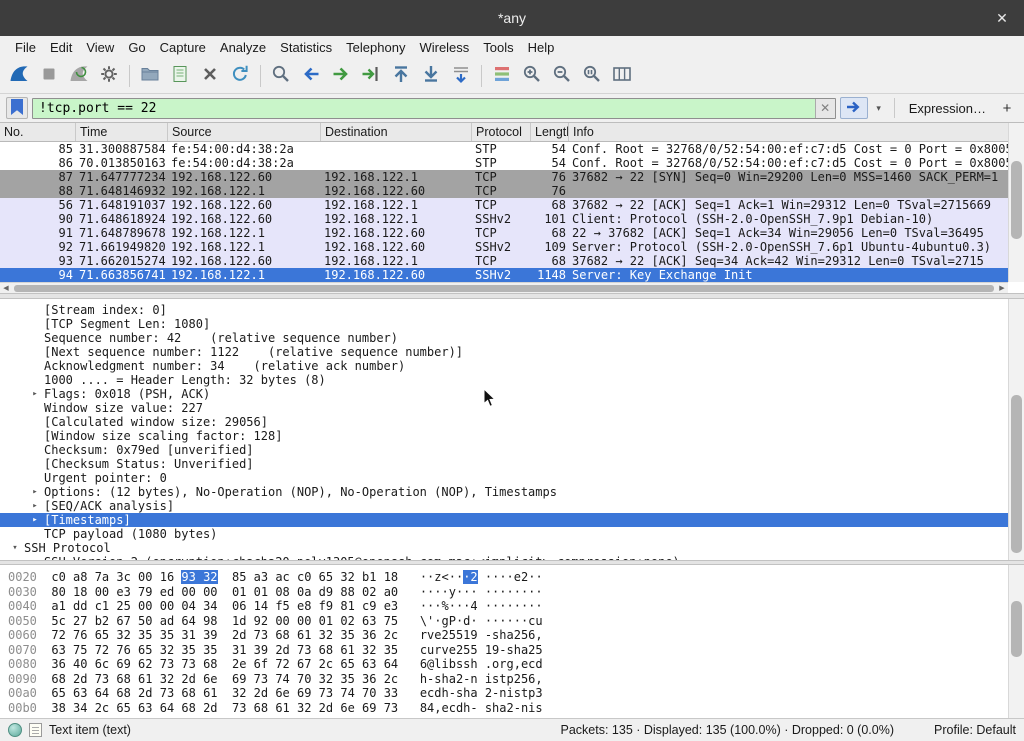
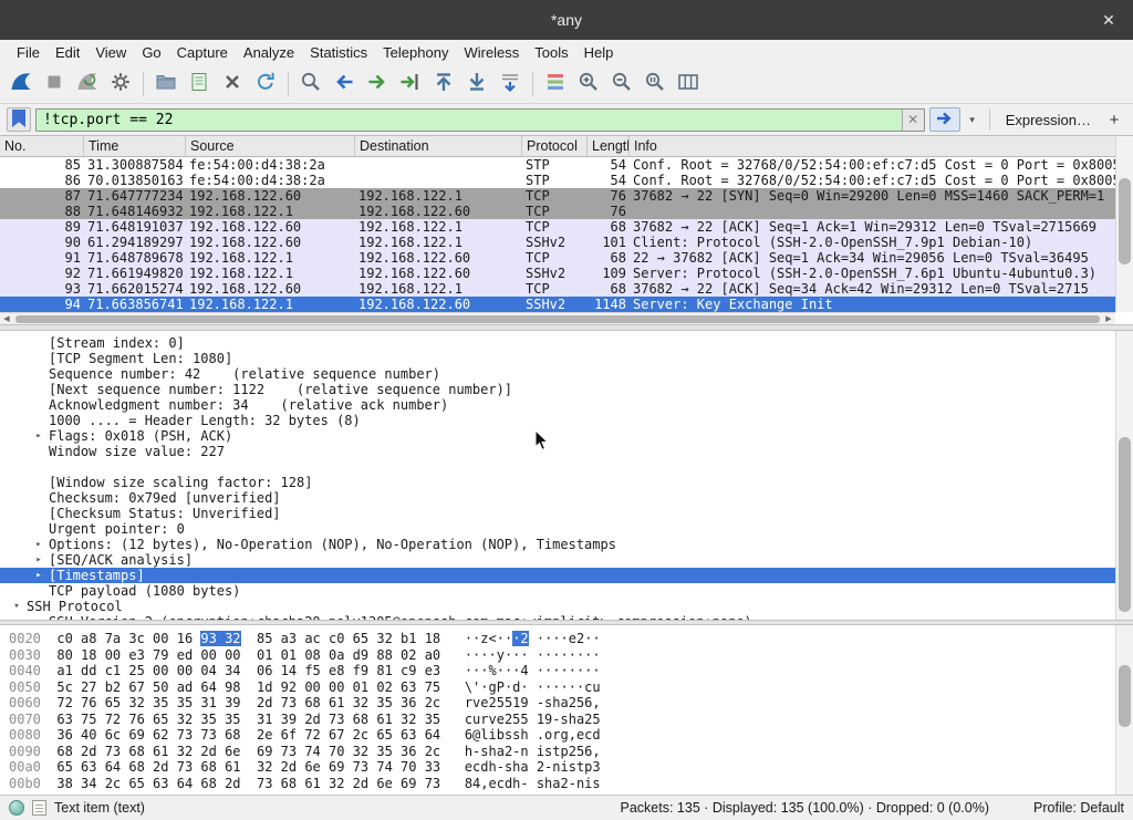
  *any
  ✕
  File
  Edit
  View
  Go
  Capture
  Analyze
  Statistics
  Telephony
  Wireless
  Tools
  Help
  !tcp.port == 22
  ✕
  ▾
  Expression…
  +
  No.
  Time
  Source
  Destination
  Protocol
  Lengt
  Info
  85
  31.300887584
  fe:54:00:d4:38:2a
  STP
  54
  Conf. Root = 32768/0/52:54:00:ef:c7:d5 Cost = 0 Port = 0x800
  86
  70.013850163
  fe:54:00:d4:38:2a
  STP
  54
  Conf. Root = 32768/0/52:54:00:ef:c7:d5 Cost = 0 Port = 0x800
  87
  71.647777234
  192.168.122.60
  192.168.122.1
  TCP
  76
  37682 → 22 [SYN] Seq=0 Win=29200 Len=0 MSS=1460 SACK_PERM=1
  88
  71.648146932
  192.168.122.1
  192.168.122.60
  TCP
  76
- 56
+ 89
  71.648191037
  192.168.122.60
  192.168.122.1
  TCP
  68
  37682 → 22 [ACK] Seq=1 Ack=1 Win=29312 Len=0 TSval=2715669
  90
- 71.648618924
+ 61.294189297
  192.168.122.60
  192.168.122.1
  SSHv2
  101
  Client: Protocol (SSH-2.0-OpenSSH_7.9p1 Debian-10)
  91
  71.648789678
  192.168.122.1
  192.168.122.60
  TCP
  68
  22 → 37682 [ACK] Seq=1 Ack=34 Win=29056 Len=0 TSval=36495
  92
  71.661949820
  192.168.122.1
  192.168.122.60
  SSHv2
  109
  Server: Protocol (SSH-2.0-OpenSSH_7.6p1 Ubuntu-4ubuntu0.3)
  93
  71.662015274
  192.168.122.60
  192.168.122.1
  TCP
  68
  37682 → 22 [ACK] Seq=34 Ack=42 Win=29312 Len=0 TSval=2715
  94
  71.663856741
  192.168.122.1
  192.168.122.60
  SSHv2
  1148
  Server: Key Exchange Init
  [Stream index: 0]
  [TCP Segment Len: 1080]
  Sequence number: 42 (relative sequence number)
  [Next sequence number: 1122 (relative sequence number)]
  Acknowledgment number: 34 (relative ack number)
  1000 .... = Header Length: 32 bytes (8)
  ▸
  Flags: 0x018 (PSH, ACK)
  Window size value: 227
- [Calculated window size: 29056]
  [Window size scaling factor: 128]
  Checksum: 0x79ed [unverified]
  [Checksum Status: Unverified]
  Urgent pointer: 0
  ▸
  Options: (12 bytes), No-Operation (NOP), No-Operation (NOP), Timestamps
  ▸
  [SEQ/ACK analysis]
  ▸
  [Timestamps]
  TCP payload (1080 bytes)
  ▾
  SSH Protocol
  0020 c0 a8 7a 3c 00 16 93 32 85 a3 ac c0 65 32 b1 18 ··z<···2 ····e2··
  0030 80 18 00 e3 79 ed 00 00 01 01 08 0a d9 88 02 a0 ····y··· ········
  0040 a1 dd c1 25 00 00 04 34 06 14 f5 e8 f9 81 c9 e3 ···%···4 ········
  0050 5c 27 b2 67 50 ad 64 98 1d 92 00 00 01 02 63 75 \'·gP·d· ······cu
  0060 72 76 65 32 35 35 31 39 2d 73 68 61 32 35 36 2c rve25519 -sha256,
  0070 63 75 72 76 65 32 35 35 31 39 2d 73 68 61 32 35 curve255 19-sha25
  0080 36 40 6c 69 62 73 73 68 2e 6f 72 67 2c 65 63 64 6@libssh .org,ecd
  0090 68 2d 73 68 61 32 2d 6e 69 73 74 70 32 35 36 2c h-sha2-n istp256,
  00a0 65 63 64 68 2d 73 68 61 32 2d 6e 69 73 74 70 33 ecdh-sha 2-nistp3
  00b0 38 34 2c 65 63 64 68 2d 73 68 61 32 2d 6e 69 73 84,ecdh- sha2-nis
  Text item (text)
  Packets: 135 · Displayed: 135 (100.0%) · Dropped: 0 (0.0%)
  Profile: Default
